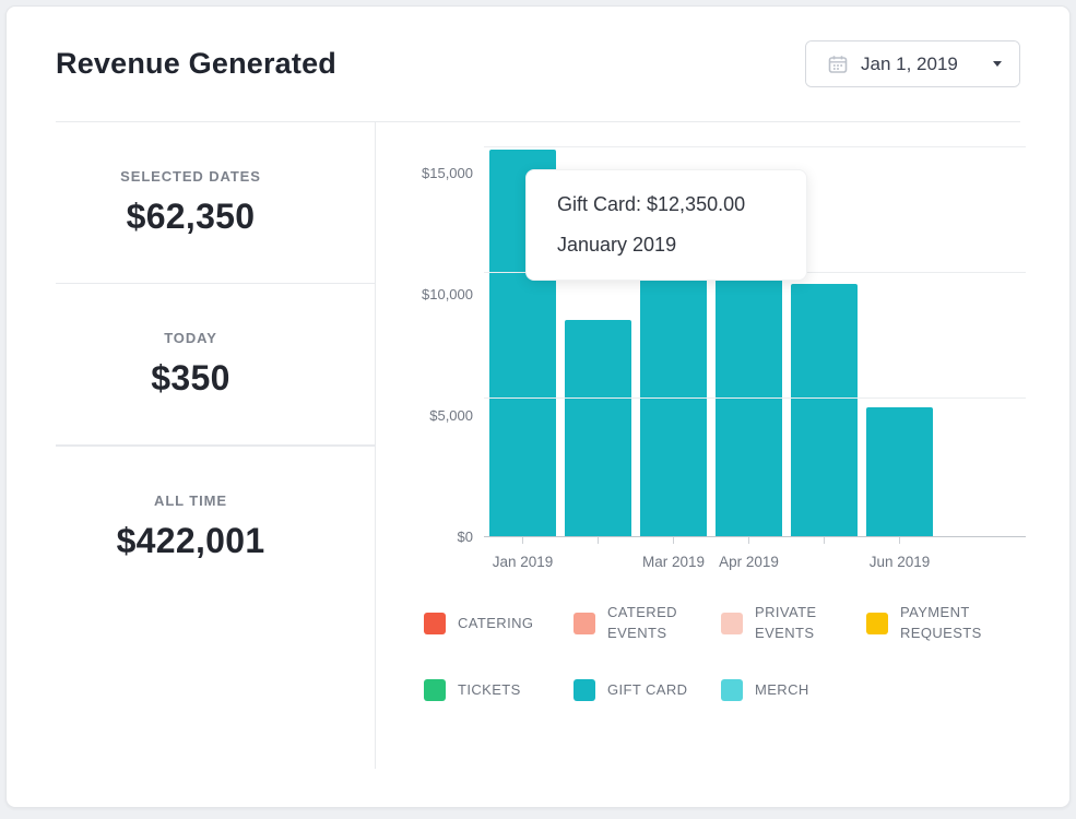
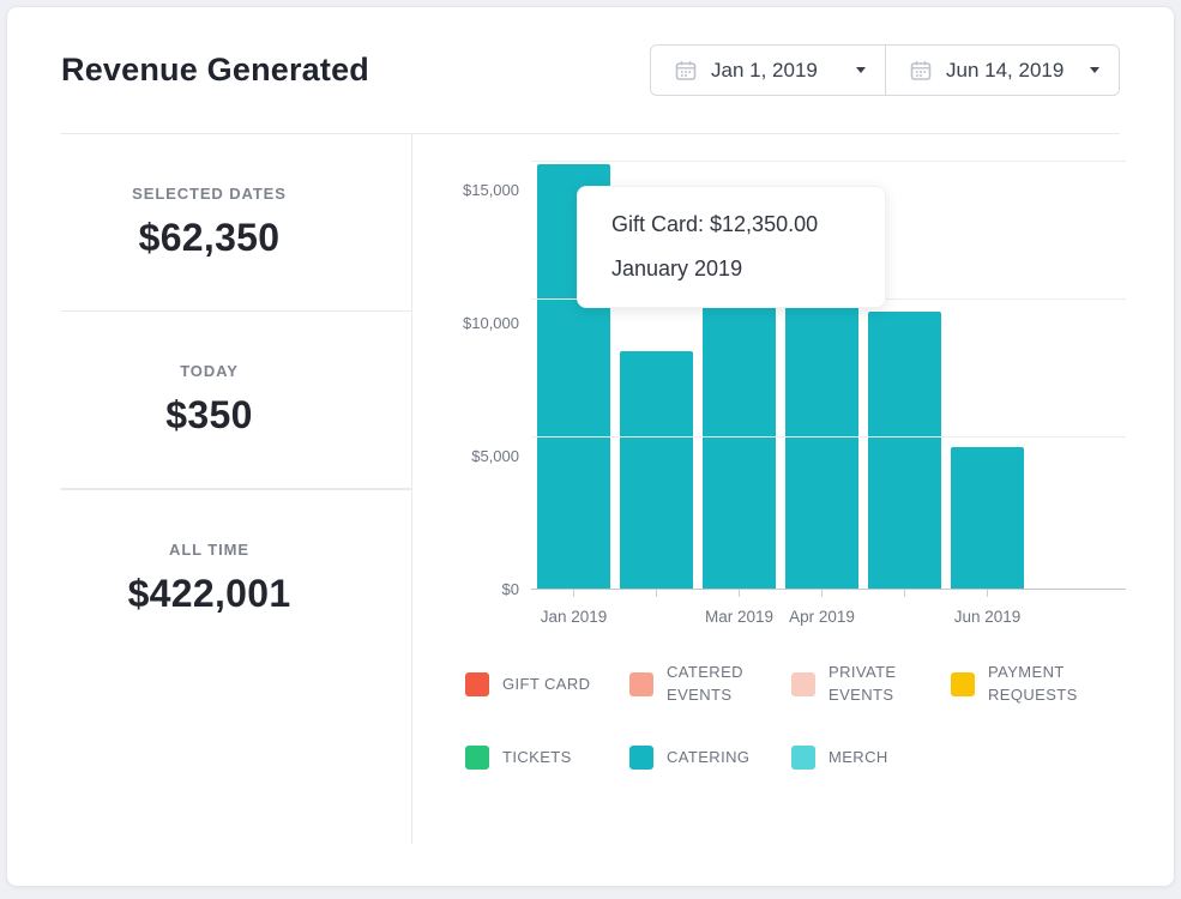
  Revenue Generated
  Jan 1, 2019
+ Jun 14, 2019
  SELECTED DATES
  $62,350
  TODAY
  $350
  ALL TIME
  $422,001
  $0
  $5,000
  $10,000
  $15,000
  Gift Card: $12,350.00
  January 2019
  Jan 2019
  Mar 2019
  Apr 2019
  Jun 2019
- CATERING
+ GIFT CARD
  CATERED EVENTS
  PRIVATE EVENTS
  PAYMENT REQUESTS
  TICKETS
- GIFT CARD
+ CATERING
  MERCH
